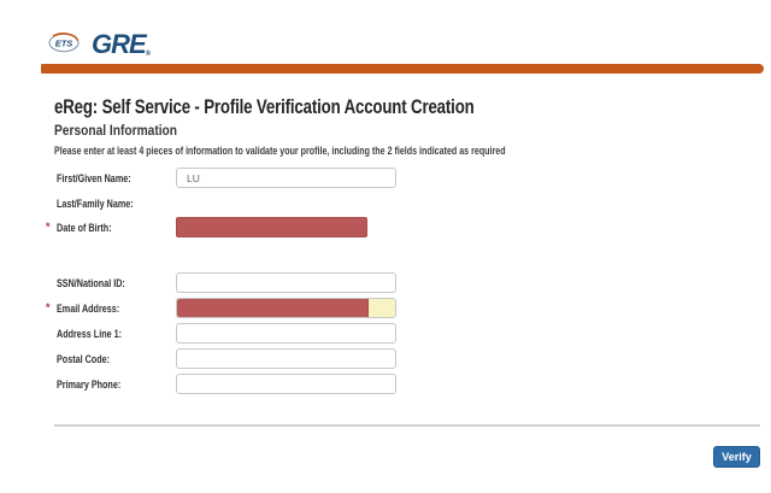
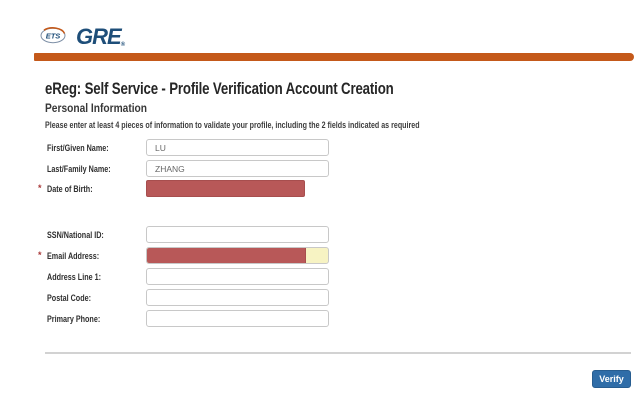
  ETS
  GRE
  eReg: Self Service - Profile Verification Account Creation
  Personal Information
  Please enter at least 4 pieces of information to validate your profile, including the 2 fields indicated as required
  First/Given Name:
  LU
  Last/Family Name:
+ ZHANG
  *
  Date of Birth:
  SSN/National ID:
  *
  Email Address:
  Address Line 1:
  Postal Code:
  Primary Phone:
  Verify
